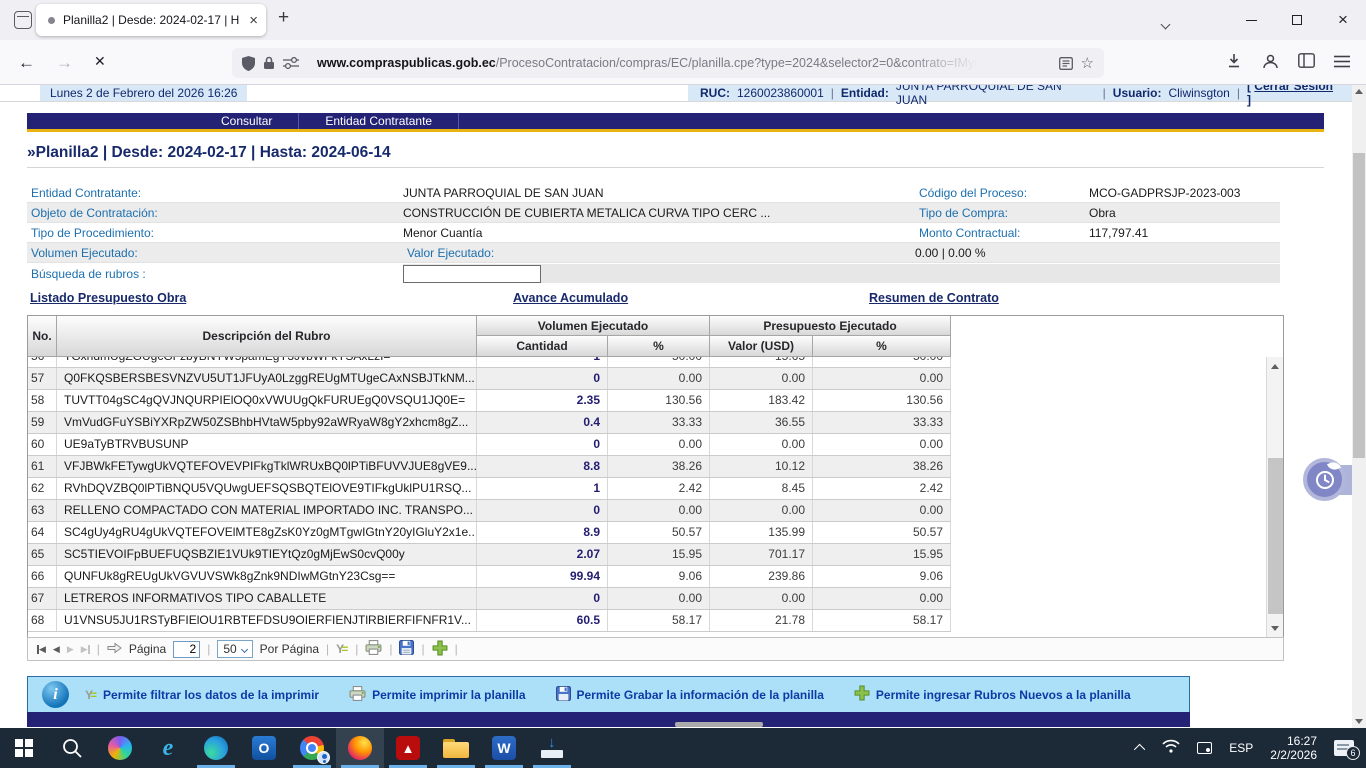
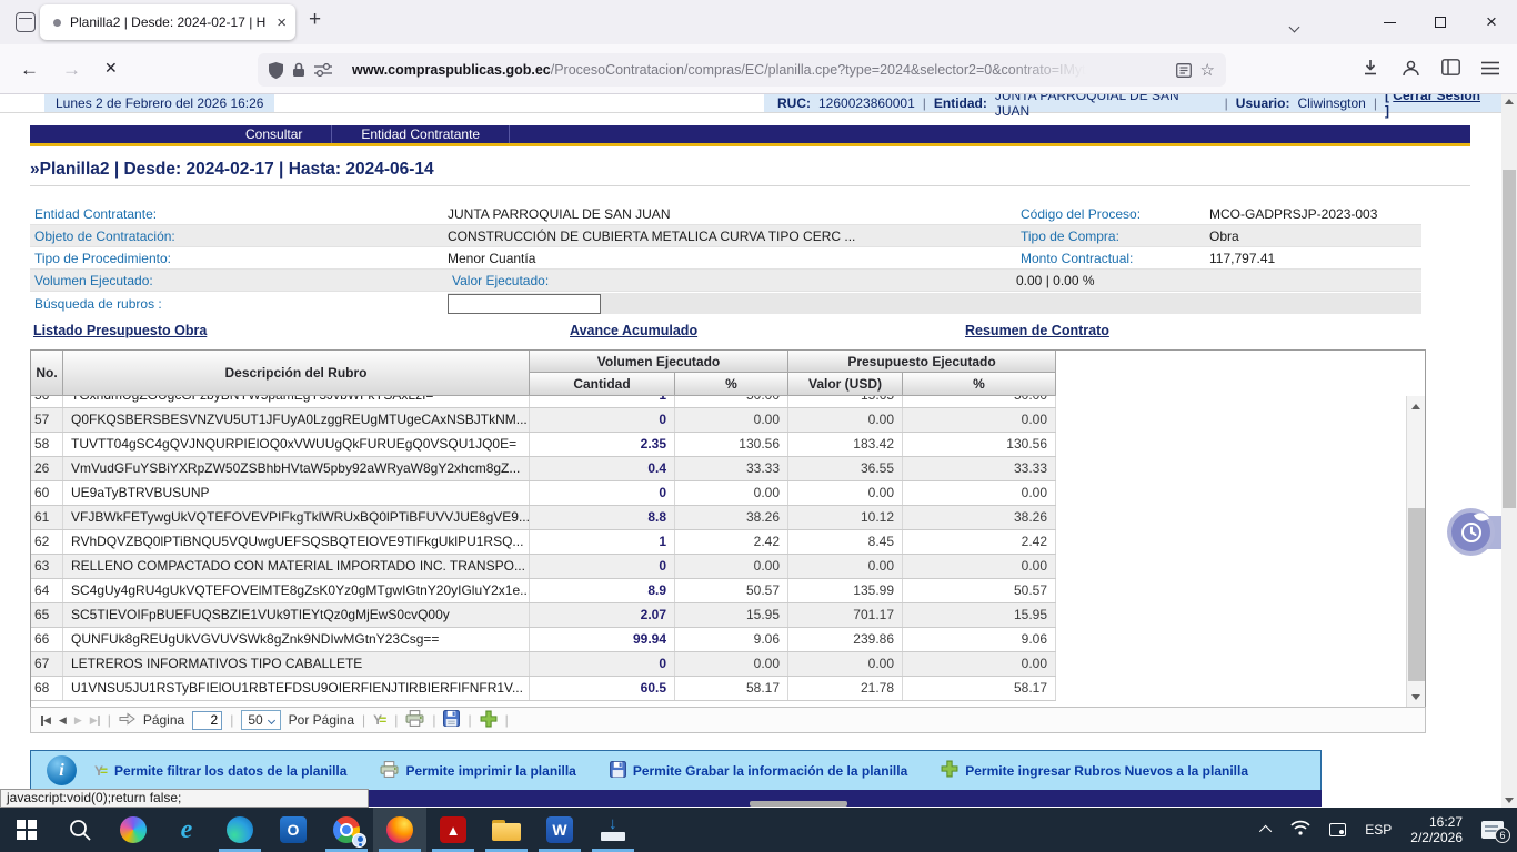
  Planilla2 | Desde: 2024-02-17 | H
  ×
  +
  ×
  ←
  →
  ✕
  www.compraspublicas.gob.ec/ProcesoContratacion/compras/EC/planilla.cpe?type=2024&selector2=0&contrato=IMyt
  ☆
  Lunes 2 de Febrero del 2026 16:26
  RUC:
  1260023860001
  |
  Entidad:
  JUNTA PARROQUIAL DE SAN JUAN
  |
  Usuario:
  Cliwinsgton
  |
  [ Cerrar Sesión ]
  Consultar
  Entidad Contratante
  »Planilla2 | Desde: 2024-02-17 | Hasta: 2024-06-14
  Entidad Contratante:
  JUNTA PARROQUIAL DE SAN JUAN
  Código del Proceso:
  MCO-GADPRSJP-2023-003
  Objeto de Contratación:
  CONSTRUCCIÓN DE CUBIERTA METALICA CURVA TIPO CERC ...
  Tipo de Compra:
  Obra
  Tipo de Procedimiento:
  Menor Cuantía
  Monto Contractual:
  117,797.41
  Volumen Ejecutado:
  Valor Ejecutado:
  0.00 | 0.00 %
  Búsqueda de rubros :
  Listado Presupuesto Obra
  Avance Acumulado
  Resumen de Contrato
  No.
  Descripción del Rubro
  Volumen Ejecutado
  Presupuesto Ejecutado
  Cantidad
  %
  Valor (USD)
  %
  57
  Q0FKQSBERSBESVNZVU5UT1JFUyA0LzggREUgMTUgeCAxNSBJTkNM...
  0
  0.00
  0.00
  0.00
  58
  TUVTT04gSC4gQVJNQURPIElOQ0xVWUUgQkFURUEgQ0VSQU1JQ0E=
  2.35
  130.56
  183.42
  130.56
- 59
+ 26
  VmVudGFuYSBiYXRpZW50ZSBhbHVtaW5pby92aWRyaW8gY2xhcm8gZ...
  0.4
  33.33
  36.55
  33.33
  60
  UE9aTyBTRVBUSUNP
  0
  0.00
  0.00
  0.00
  61
  VFJBWkFETywgUkVQTEFOVEVPIFkgTklWRUxBQ0lPTiBFUVVJUE8gVE9...
  8.8
  38.26
  10.12
  38.26
  62
  RVhDQVZBQ0lPTiBNQU5VQUwgUEFSQSBQTElOVE9TIFkgUklPU1RSQ...
  1
  2.42
  8.45
  2.42
  63
  RELLENO COMPACTADO CON MATERIAL IMPORTADO INC. TRANSPO...
  0
  0.00
  0.00
  0.00
  64
  SC4gUy4gRU4gUkVQTEFOVElMTE8gZsK0Yz0gMTgwIGtnY20yIGluY2x1e...
  8.9
  50.57
  135.99
  50.57
  65
  SC5TIEVOIFpBUEFUQSBZIE1VUk9TIEYtQz0gMjEwS0cvQ00y
  2.07
  15.95
  701.17
  15.95
  66
  QUNFUk8gREUgUkVGVUVSWk8gZnk9NDIwMGtnY23Csg==
  99.94
  9.06
  239.86
  9.06
  67
  LETREROS INFORMATIVOS TIPO CABALLETE
  0
  0.00
  0.00
  0.00
  68
  U1VNSU5JU1RSTyBFIElOU1RBTEFDSU9OIERFIENJTlRBIERFIFNFR1V...
  60.5
  58.17
  21.78
  58.17
  ◀
  ◀
  ▶
  ▶
  |
  Página
  2
  |
  50
  Por Página
  |
  Y=
  |
  |
  |
  |
  i
  Y=
- Permite filtrar los datos de la imprimir
+ Permite filtrar los datos de la planilla
  Permite imprimir la planilla
  Permite Grabar la información de la planilla
  Permite ingresar Rubros Nuevos a la planilla
+ javascript:void(0);return false;
  e
  O
  ▲
  W
  ↓
  ESP
  16:27
  2/2/2026
  6
